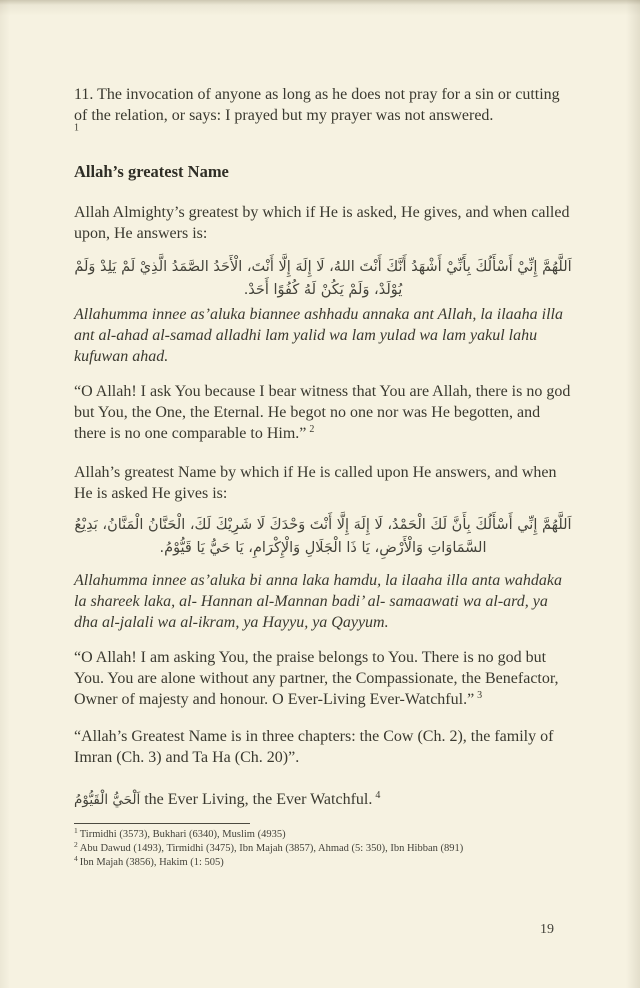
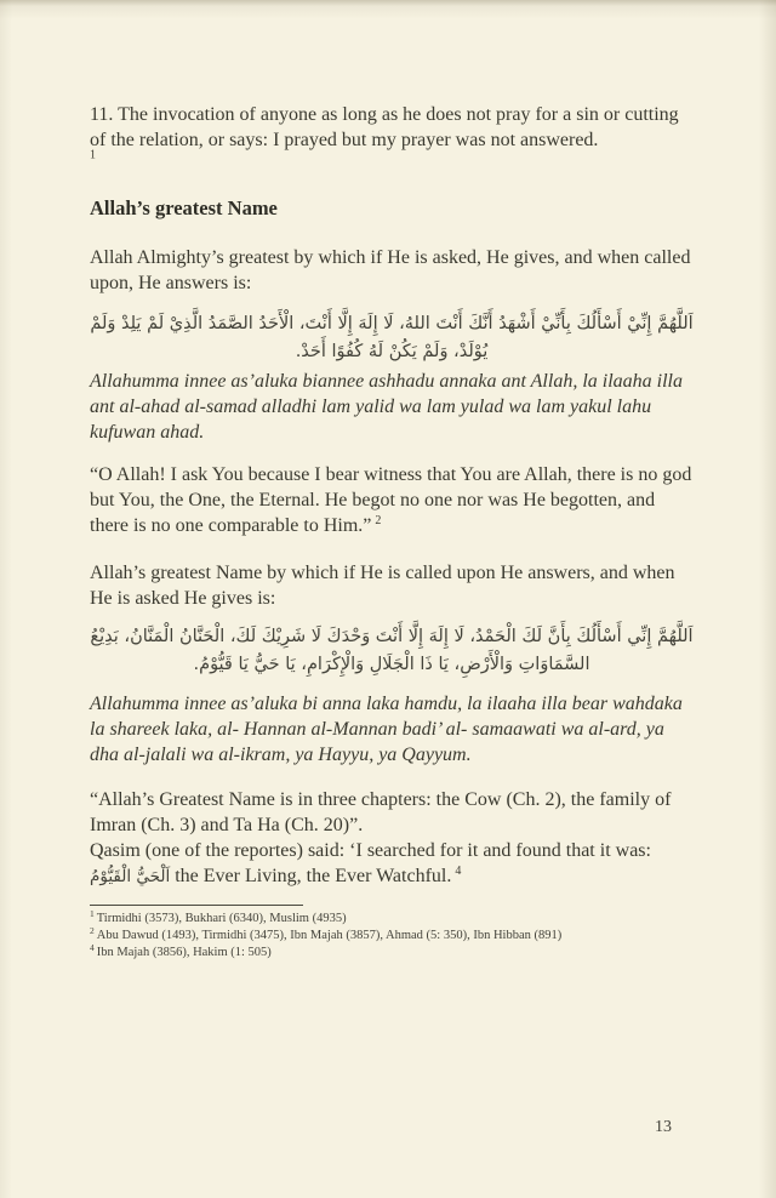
  11. The invocation of anyone as long as he does not pray for a sin or cutting of the relation, or says: I prayed but my prayer was not answered.
  1
  Allah’s greatest Name
  Allah Almighty’s greatest by which if He is asked, He gives, and when called upon, He answers is:
  اَللَّهُمَّ إِنِّيْ أَسْأَلُكَ بِأَنِّيْ أَشْهَدُ أَنَّكَ أَنْتَ اللهُ، لَا إِلَهَ إِلَّا أَنْتَ، الْأَحَدُ الصَّمَدُ الَّذِيْ لَمْ يَلِدْ وَلَمْ يُوْلَدْ، وَلَمْ يَكُنْ لَهُ كُفُوًا أَحَدْ.
  Allahumma innee as’aluka biannee ashhadu annaka ant Allah, la ilaaha illa ant al-ahad al-samad alladhi lam yalid wa lam yulad wa lam yakul lahu kufuwan ahad.
  “O Allah! I ask You because I bear witness that You are Allah, there is no god but You, the One, the Eternal. He begot no one nor was He begotten, and there is no one comparable to Him.” 2
  Allah’s greatest Name by which if He is called upon He answers, and when He is asked He gives is:
  اَللَّهُمَّ إِنِّي أَسْأَلُكَ بِأَنَّ لَكَ الْحَمْدُ، لَا إِلَهَ إِلَّا أَنْتَ وَحْدَكَ لَا شَرِيْكَ لَكَ، الْحَنَّانُ الْمَنَّانُ، بَدِيْعُ السَّمَاوَاتِ وَالْأَرْضِ، يَا ذَا الْجَلَالِ وَالْإِكْرَامِ، يَا حَيُّ يَا قَيُّوْمُ.
- Allahumma innee as’aluka bi anna laka hamdu, la ilaaha illa anta wahdaka la shareek laka, al- Hannan al-Mannan badi’ al- samaawati wa al-ard, ya dha al-jalali wa al-ikram, ya Hayyu, ya Qayyum.
+ Allahumma innee as’aluka bi anna laka hamdu, la ilaaha illa bear wahdaka la shareek laka, al- Hannan al-Mannan badi’ al- samaawati wa al-ard, ya dha al-jalali wa al-ikram, ya Hayyu, ya Qayyum.
- “O Allah! I am asking You, the praise belongs to You. There is no god but You. You are alone without any partner, the Compassionate, the Benefactor, Owner of majesty and honour. O Ever-Living Ever-Watchful.” 3
  “Allah’s Greatest Name is in three chapters: the Cow (Ch. 2), the family of Imran (Ch. 3) and Ta Ha (Ch. 20)”.
+ Qasim (one of the reportes) said: ‘I searched for it and found that it was:
  اَلْحَيُّ الْقَيُّوْمُ the Ever Living, the Ever Watchful. 4
  1Tirmidhi (3573), Bukhari (6340), Muslim (4935)
  2Abu Dawud (1493), Tirmidhi (3475), Ibn Majah (3857), Ahmad (5: 350), Ibn Hibban (891)
  4Ibn Majah (3856), Hakim (1: 505)
- 19
+ 13
